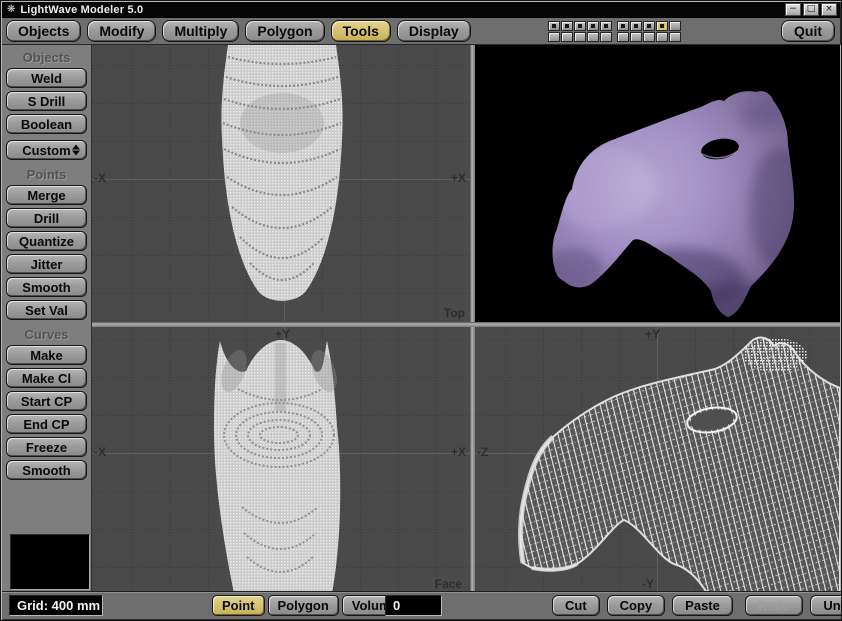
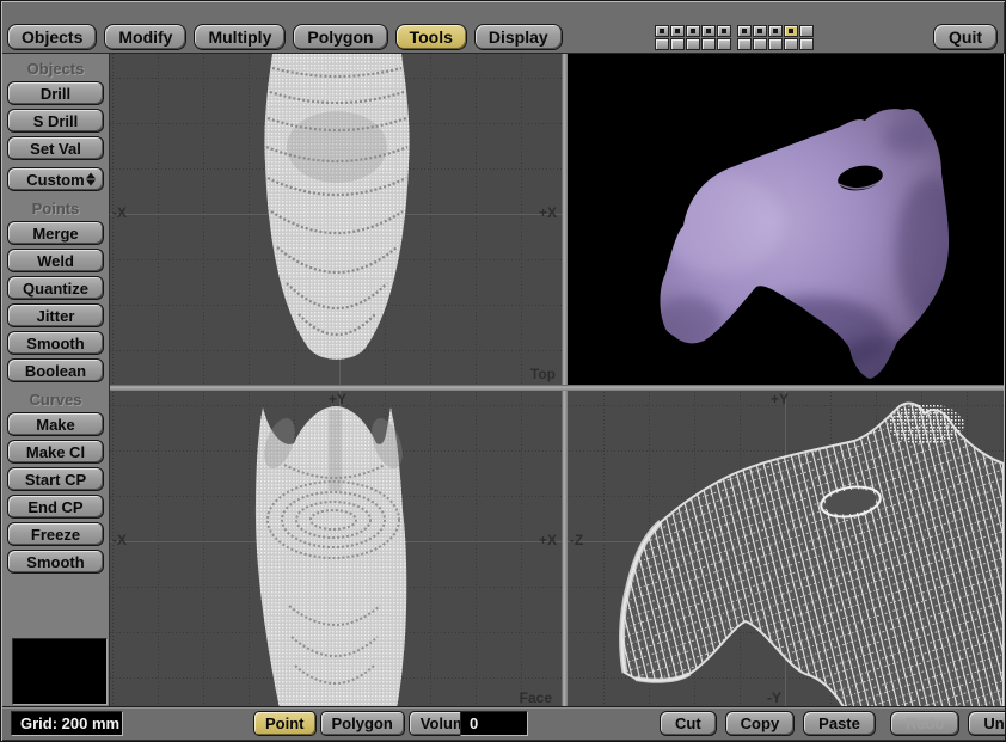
- ❋
- LightWave Modeler 5.0
- −
- □
- ×
  Objects
  Modify
  Multiply
  Polygon
  Tools
  Display
  Quit
  Objects
- Weld
+ Drill
  S Drill
- Boolean
+ Set Val
  Custom
  Points
  Merge
- Drill
+ Weld
  Quantize
  Jitter
  Smooth
- Set Val
+ Boolean
  Curves
  Make
  Make Cl
  Start CP
  End CP
  Freeze
  Smooth
  -X
  +X
  Top
  +Y
  -X
  +X
  Face
  +Y
  -Z
  -Y
- Grid: 400 mm
+ Grid: 200 mm
  Point
  Polygon
  0
  Cut
  Copy
  Paste
  Redo
